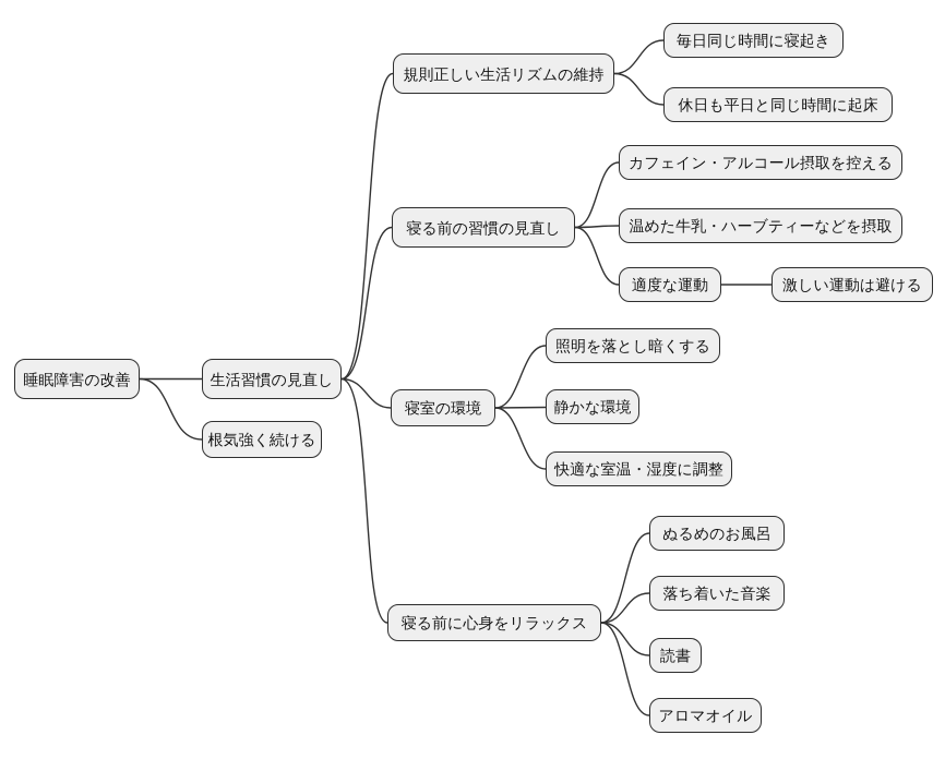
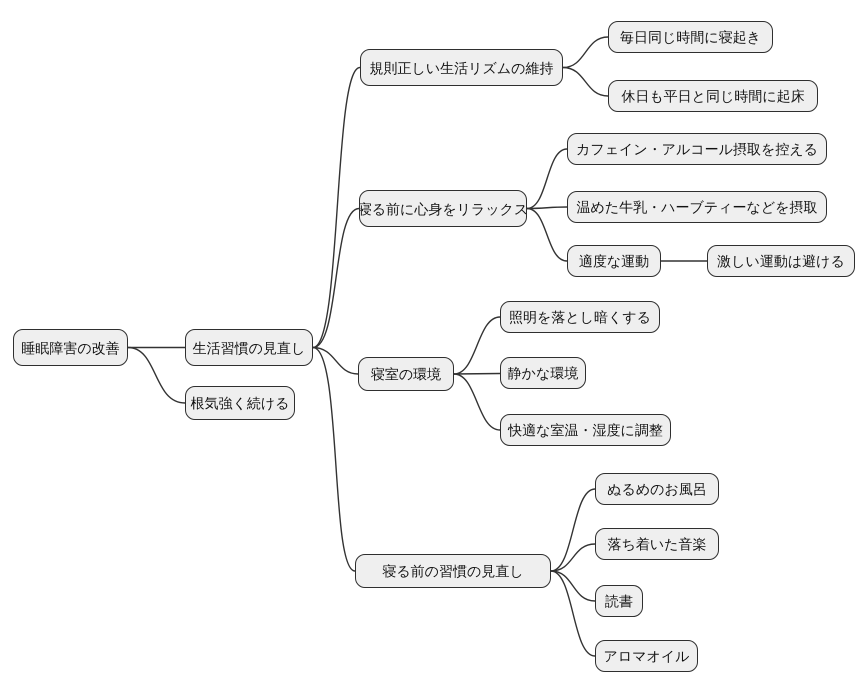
  睡眠障害の改善
  生活習慣の見直し
  根気強く続ける
  規則正しい生活リズムの維持
  毎日同じ時間に寝起き
  休日も平日と同じ時間に起床
- 寝る前の習慣の見直し
+ 寝る前に心身をリラックス
  カフェイン・アルコール摂取を控える
  温めた牛乳・ハーブティーなどを摂取
  適度な運動
  激しい運動は避ける
  寝室の環境
  照明を落とし暗くする
  静かな環境
  快適な室温・湿度に調整
- 寝る前に心身をリラックス
+ 寝る前の習慣の見直し
  ぬるめのお風呂
  落ち着いた音楽
  読書
  アロマオイル
